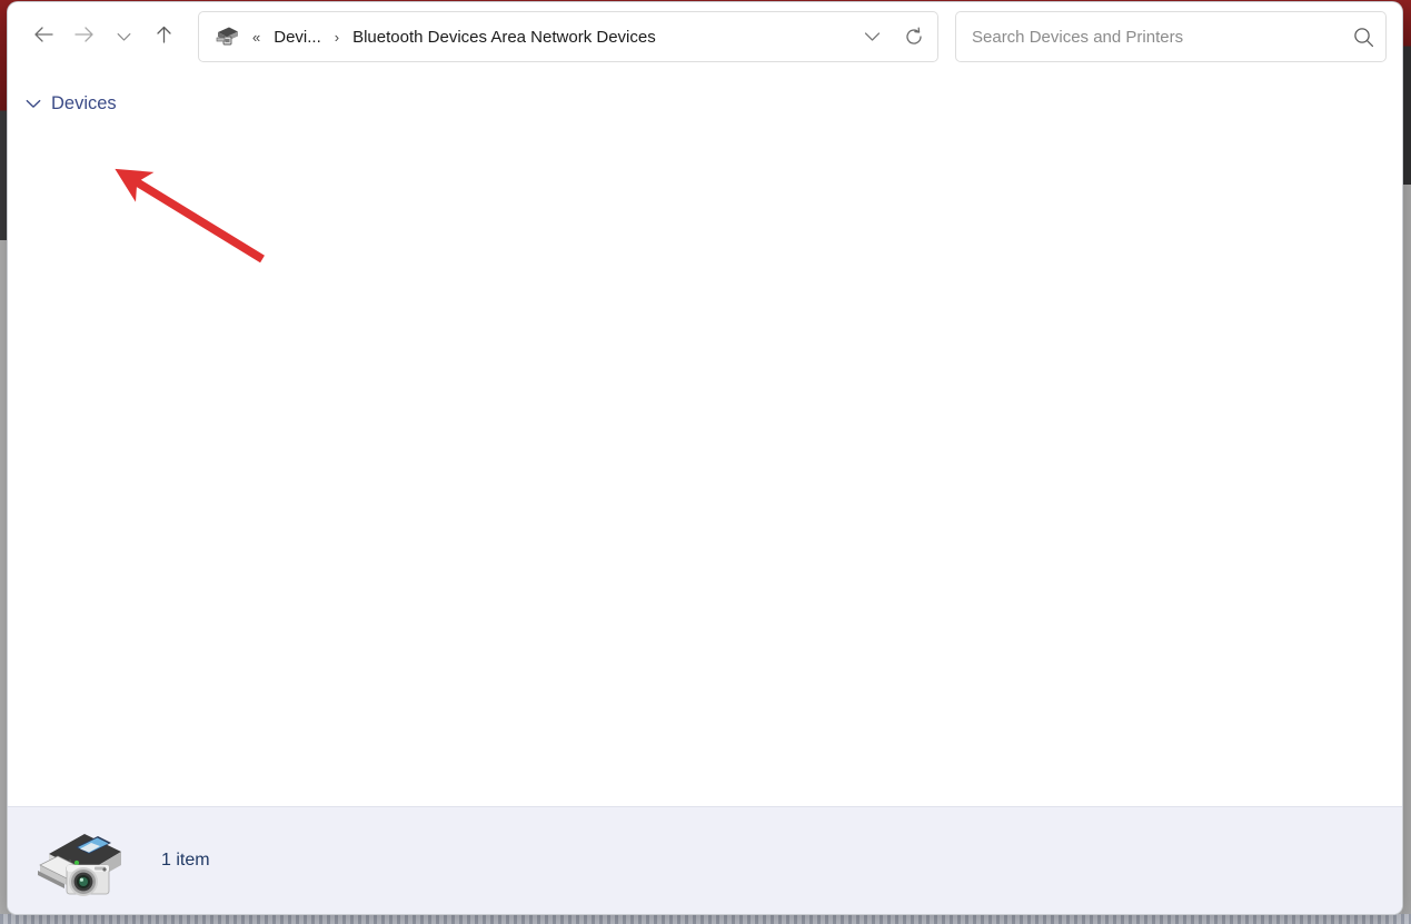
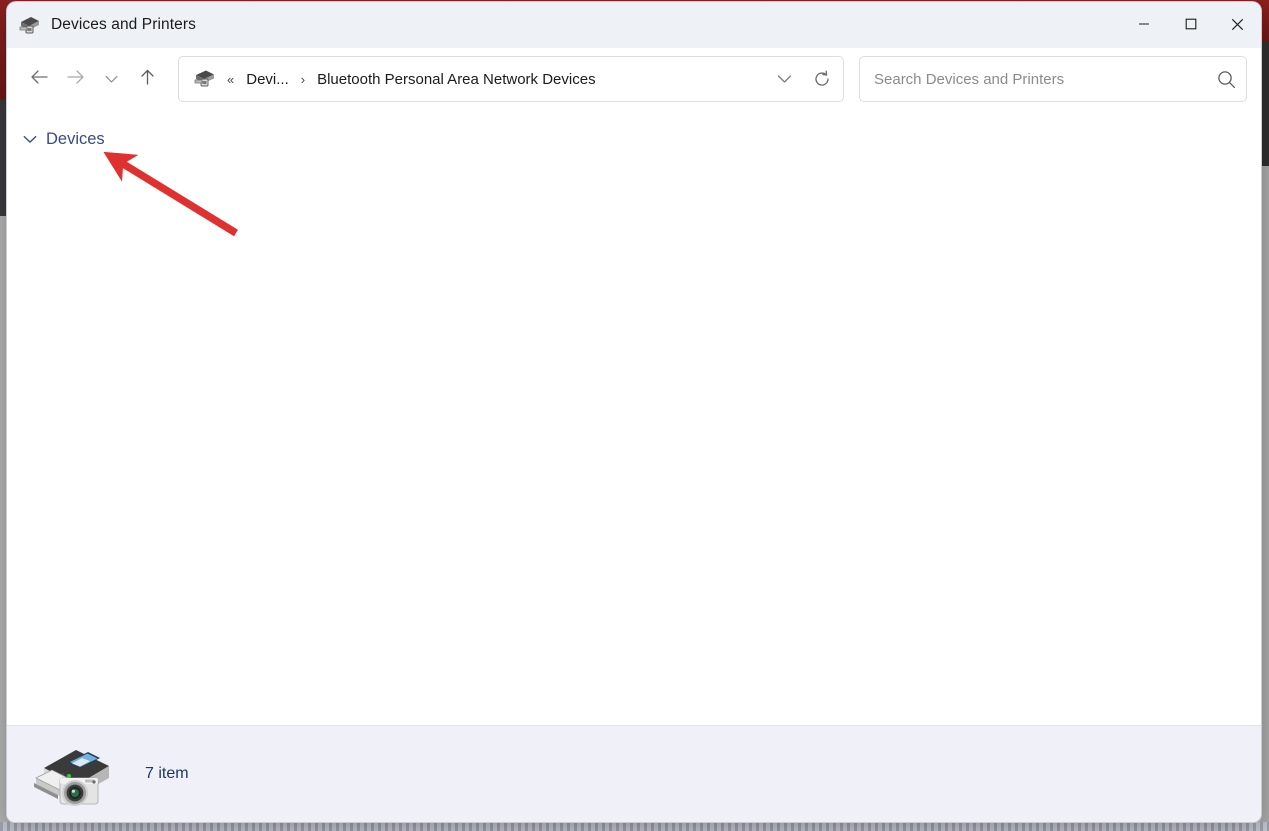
+ Devices and Printers
  «
  Devi...
  ›
- Bluetooth Devices Area Network Devices
+ Bluetooth Personal Area Network Devices
  Search Devices and Printers
  Devices
- 1 item
+ 7 item
